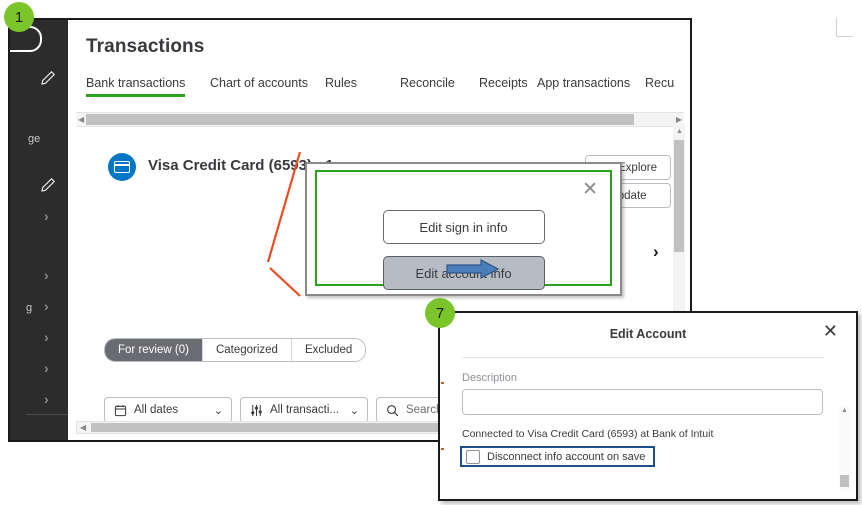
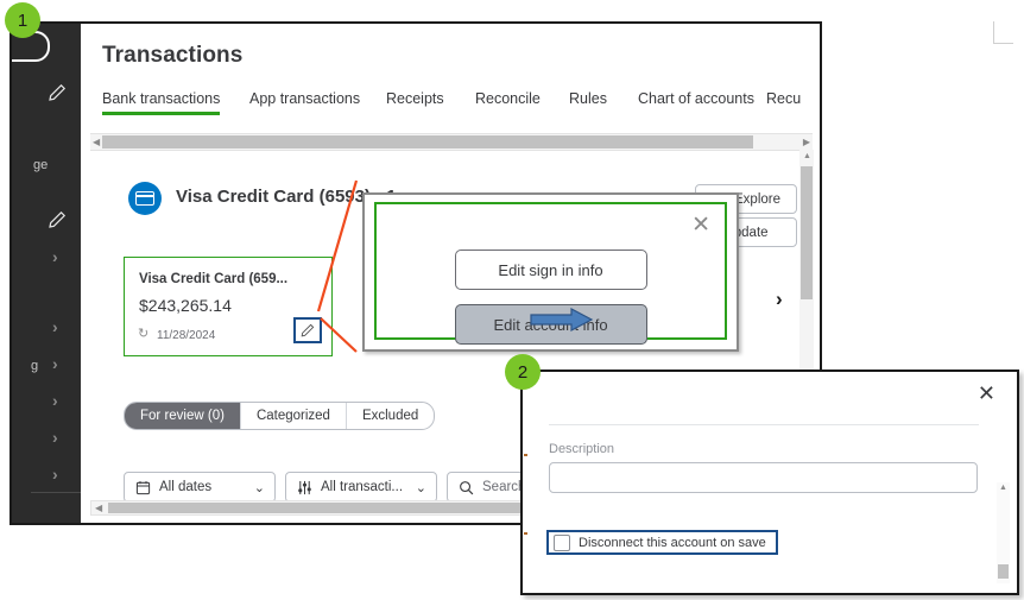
  ge
  ›
  ›
  g
  ›
  ›
  ›
  ›
  Transactions
  Bank transactions
- Chart of accounts
+ App transactions
- Rules
+ Receipts
  Reconcile
- Receipts
+ Rules
- App transactions
+ Chart of accounts
  Recu
  ◀
  ▶
  Visa Credit Card (6593
  xplore
+ Visa Credit Card (659...
+ $243,265.14
+ ↻
+ 11/28/2024
  ›
  For review (0)
  Categorized
  Excluded
  All dates
  ⌄
  All transacti...
  ⌄
  Searc
  ◀
  ✕
  Edit sign in info
- Edit Account
  ✕
  Description
- Connected to Visa Credit Card (6593) at Bank of Intuit
- Disconnect info account on save
+ Disconnect this account on save
  1
- 7
+ 2
